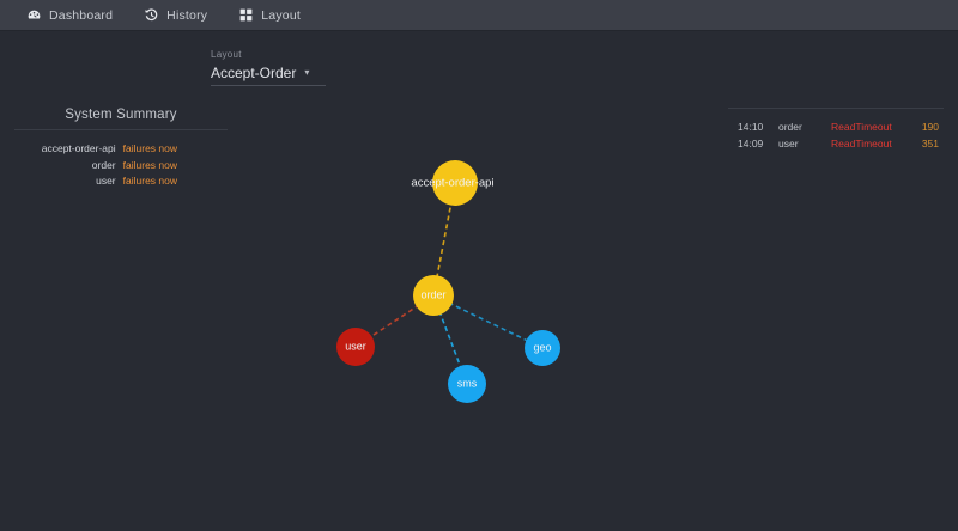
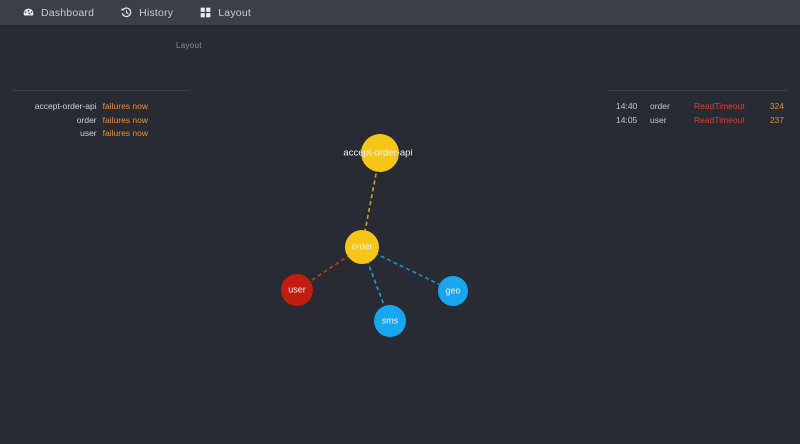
  Dashboard
  History
  Layout
  Layout
- Accept-Order
- ▾
- System Summary
  accept-order-api
  failures now
  order
  failures now
  user
  failures now
- 14:10
+ 14:40
  order
  ReadTimeout
- 190
+ 324
- 14:09
+ 14:05
  user
  ReadTimeout
- 351
+ 237
  accept-order-api
  order
  user
  geo
  sms
